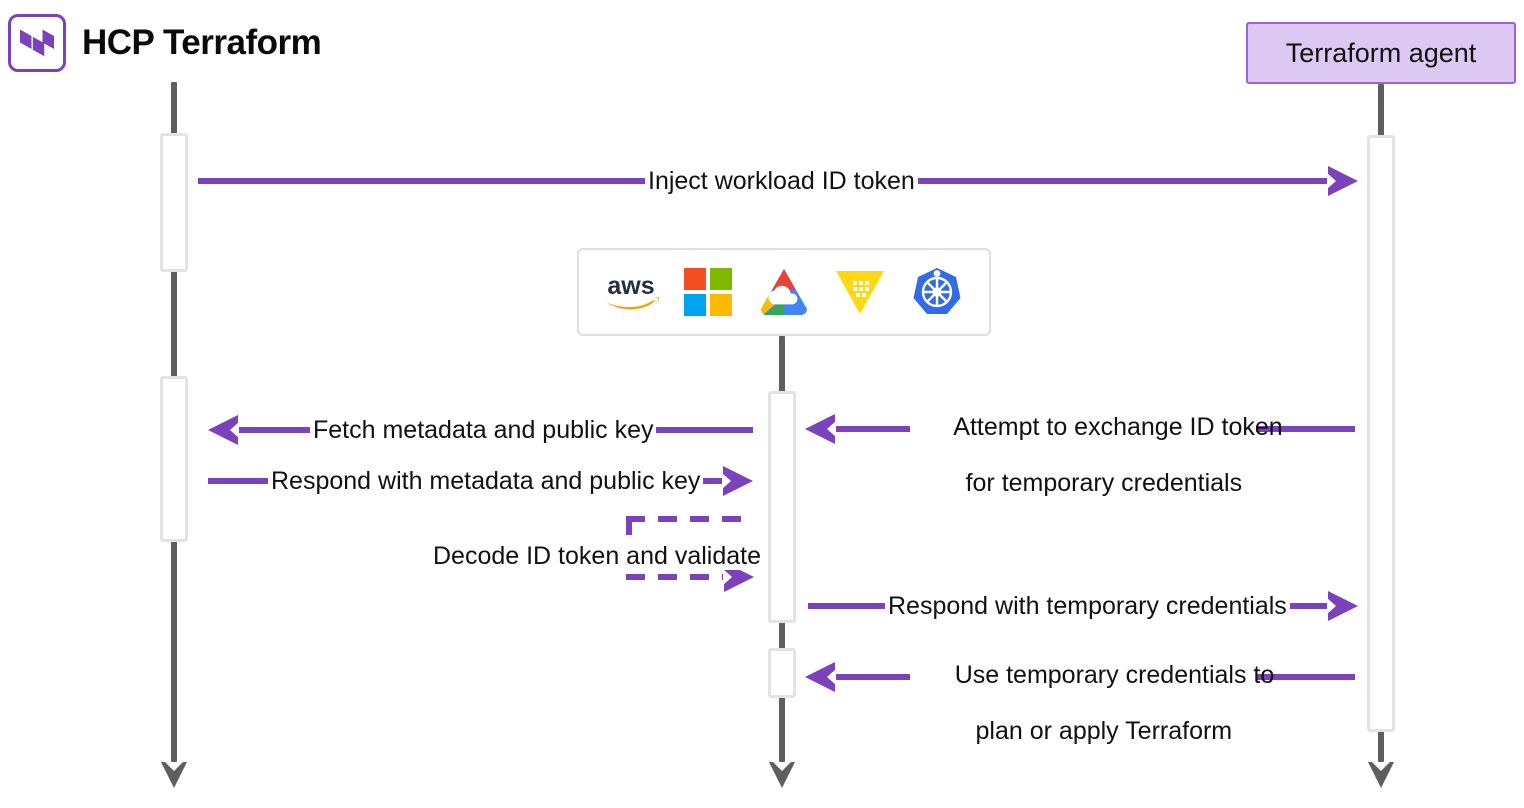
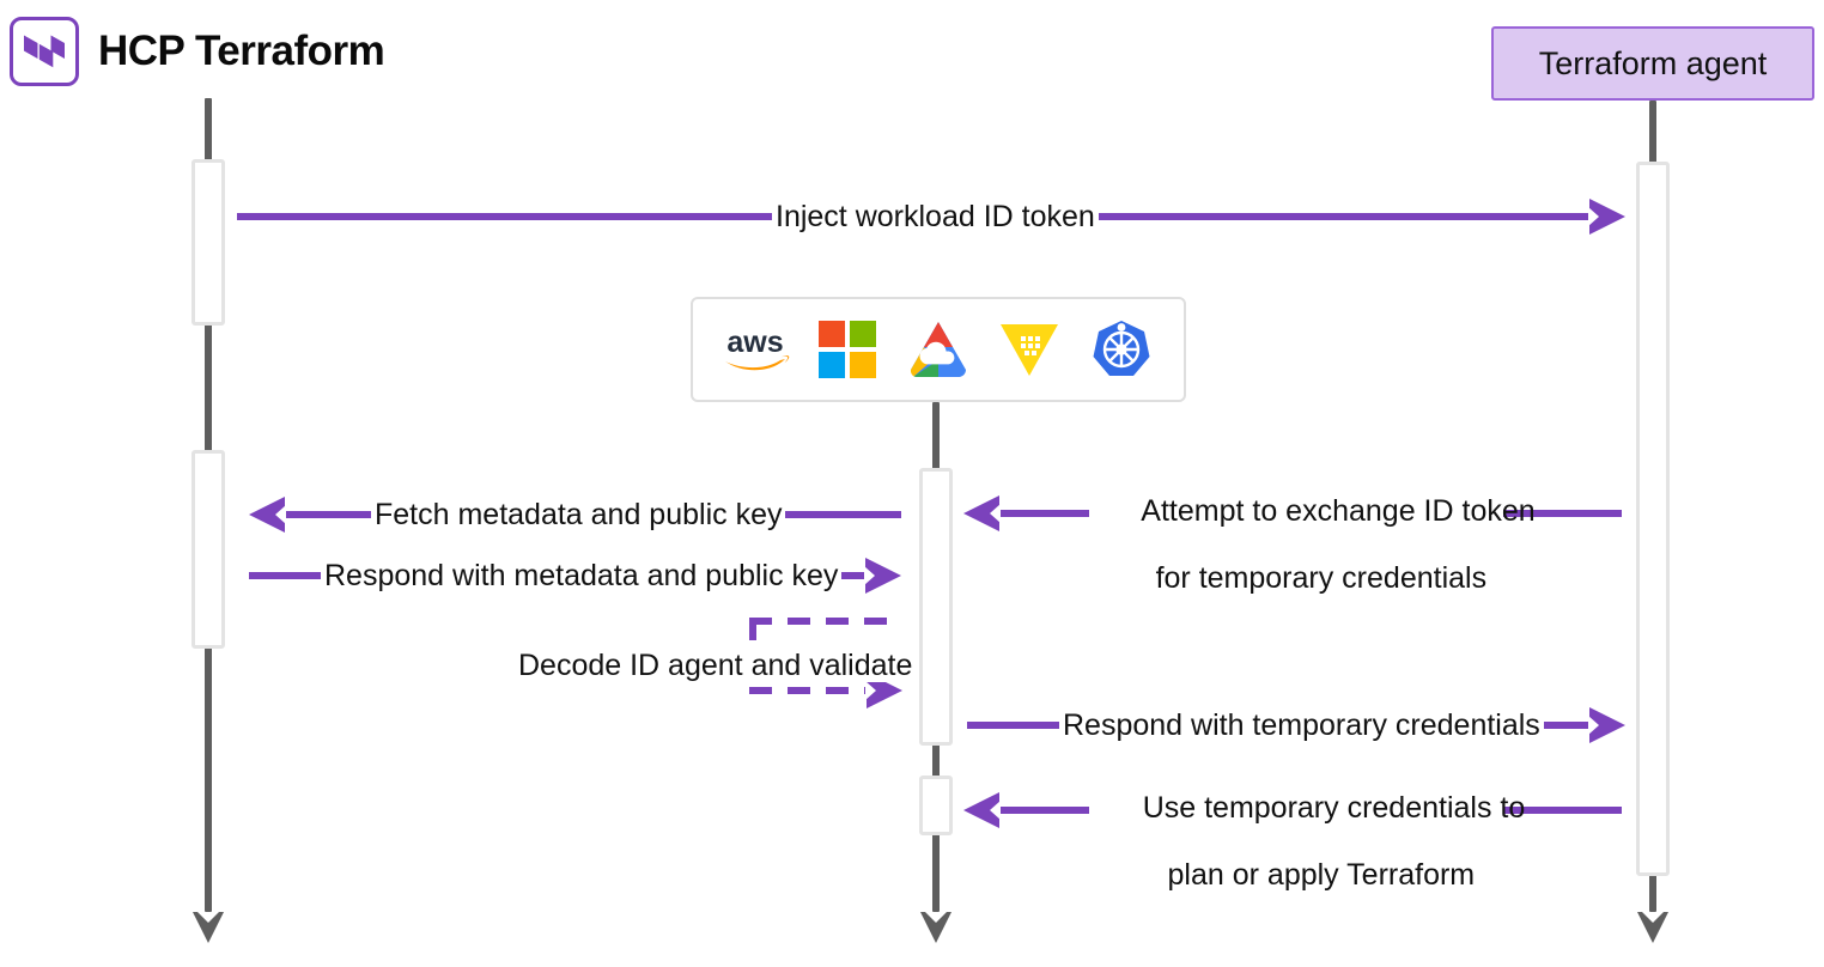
  HCP Terraform
  Terraform agent
  aws
  Inject workload ID token
  Attempt to exchange ID token
  for temporary credentials
  Fetch metadata and public key
  Respond with metadata and public key
- Decode ID token and validate
+ Decode ID agent and validate
  Respond with temporary credentials
  Use temporary credentials to
  plan or apply Terraform
